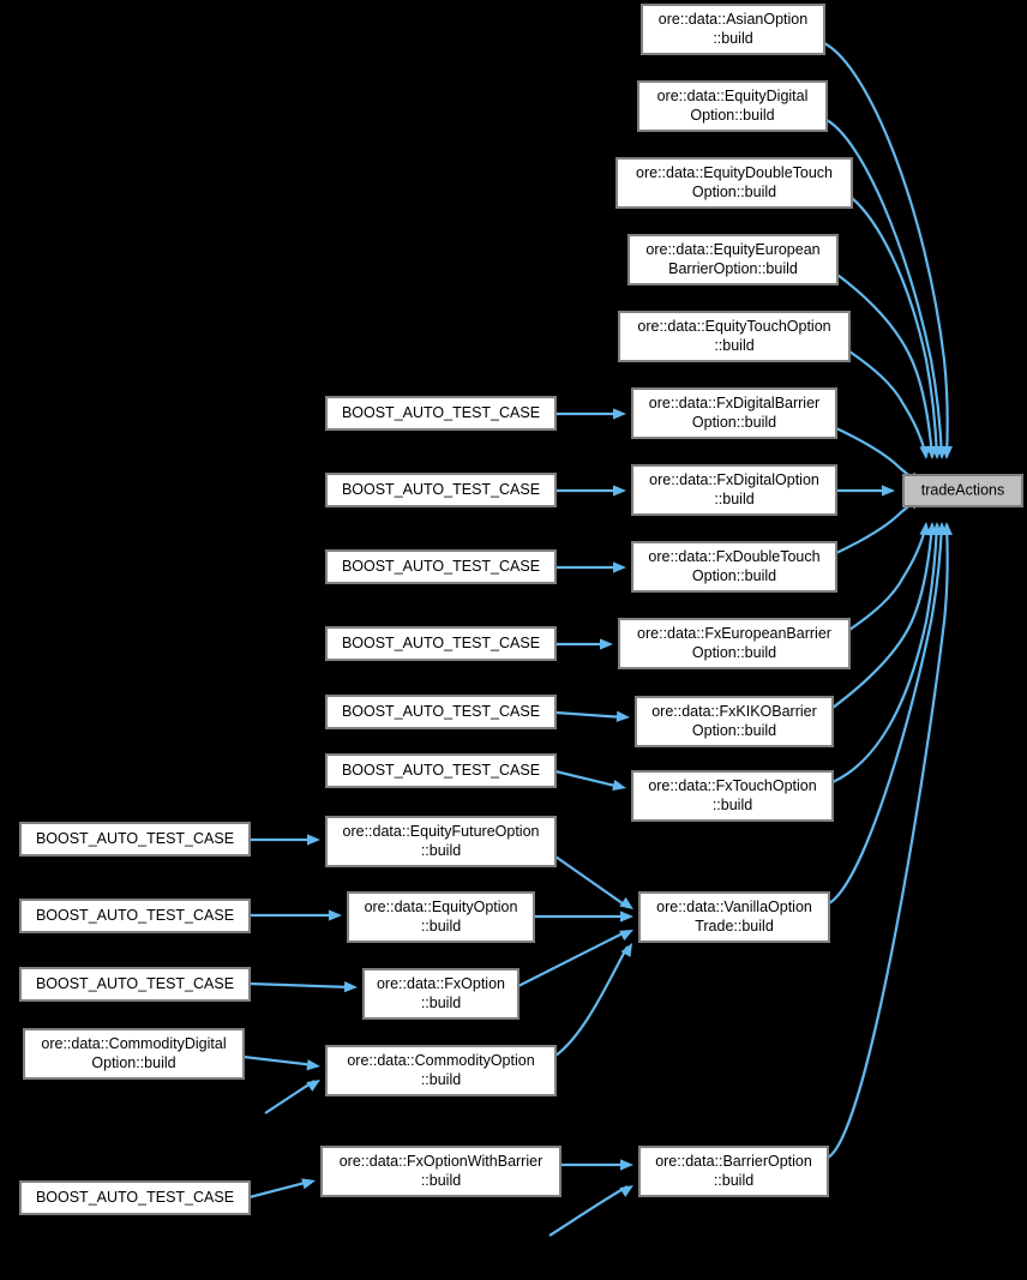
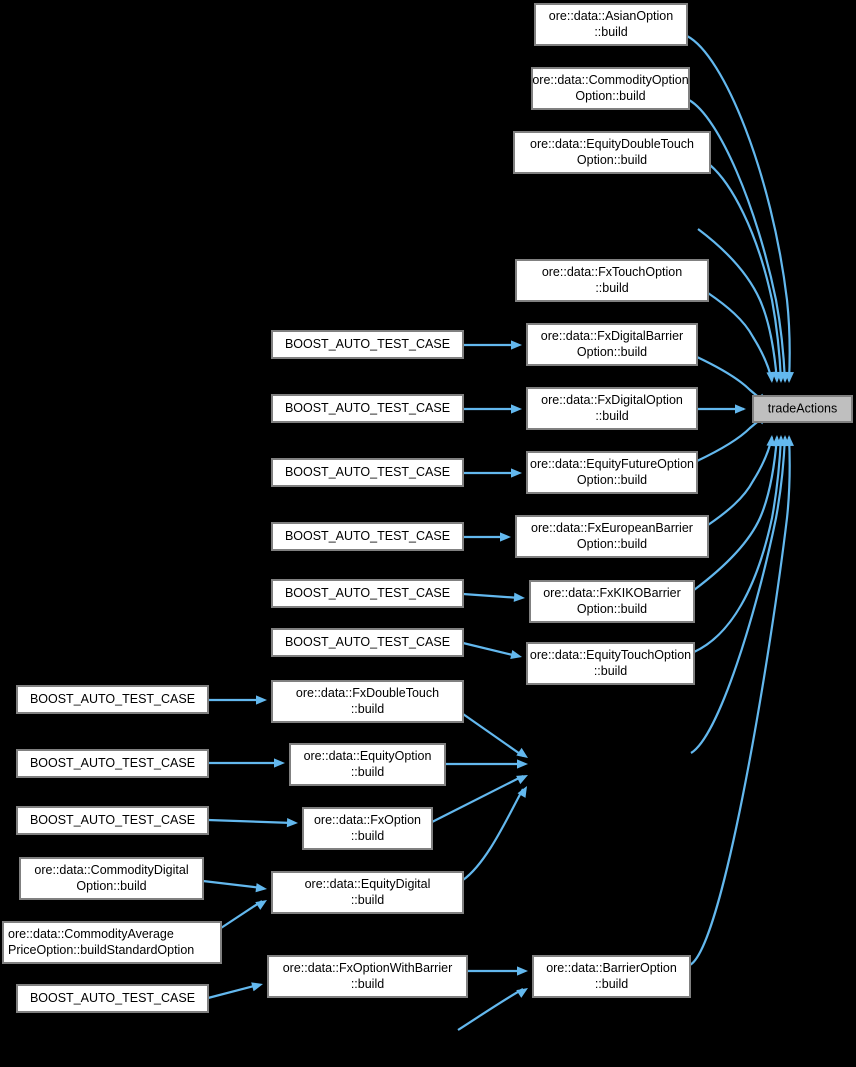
  ore::data::AsianOption
  ::build
- ore::data::EquityDigital
+ ore::data::CommodityOption
  Option::build
  ore::data::EquityDoubleTouch
  Option::build
- ore::data::EquityEuropean
- BarrierOption::build
- ore::data::EquityTouchOption
+ ore::data::FxTouchOption
  ::build
  ore::data::FxDigitalBarrier
  Option::build
  ore::data::FxDigitalOption
  ::build
- ore::data::FxDoubleTouch
+ ore::data::EquityFutureOption
  Option::build
  ore::data::FxEuropeanBarrier
  Option::build
  ore::data::FxKIKOBarrier
  Option::build
- ore::data::FxTouchOption
+ ore::data::EquityTouchOption
  ::build
- ore::data::VanillaOption
- Trade::build
  ore::data::BarrierOption
  ::build
  tradeActions
  BOOST_AUTO_TEST_CASE
  BOOST_AUTO_TEST_CASE
  BOOST_AUTO_TEST_CASE
  BOOST_AUTO_TEST_CASE
  BOOST_AUTO_TEST_CASE
  BOOST_AUTO_TEST_CASE
- ore::data::EquityFutureOption
+ ore::data::FxDoubleTouch
  ::build
  ore::data::EquityOption
  ::build
  ore::data::FxOption
  ::build
- ore::data::CommodityOption
+ ore::data::EquityDigital
  ::build
  ore::data::FxOptionWithBarrier
  ::build
  BOOST_AUTO_TEST_CASE
  BOOST_AUTO_TEST_CASE
  BOOST_AUTO_TEST_CASE
  ore::data::CommodityDigital
  Option::build
+ ore::data::CommodityAverage
+ PriceOption::buildStandardOption
  BOOST_AUTO_TEST_CASE
